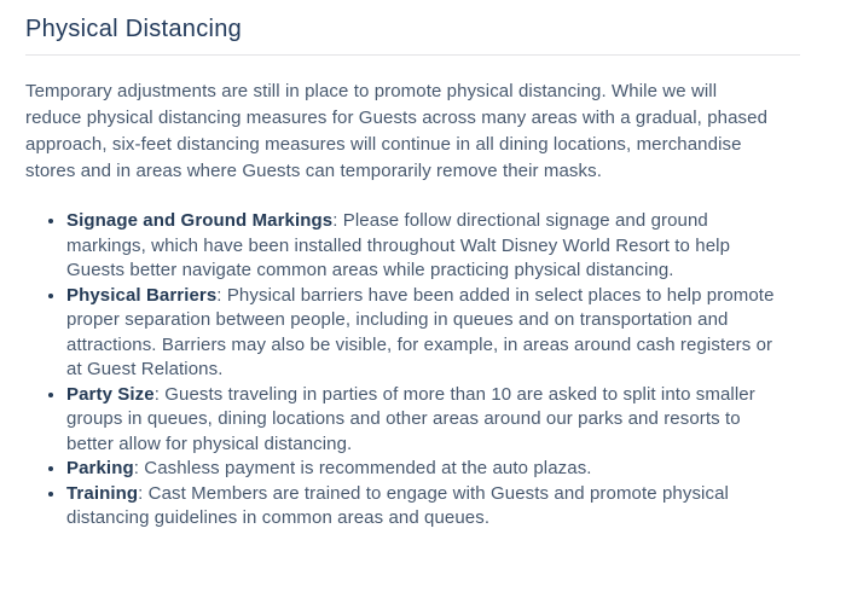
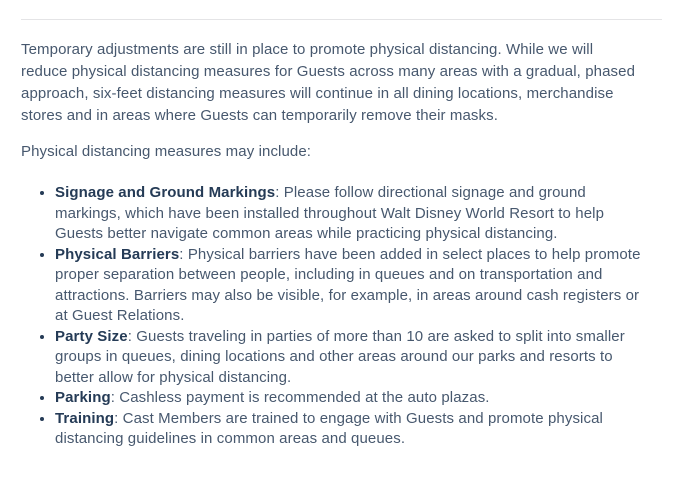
- Physical Distancing
  Temporary adjustments are still in place to promote physical distancing. While we will reduce physical distancing measures for Guests across many areas with a gradual, phased approach, six-feet distancing measures will continue in all dining locations, merchandise stores and in areas where Guests can temporarily remove their masks.
+ Physical distancing measures may include:
  Signage and Ground Markings: Please follow directional signage and ground markings, which have been installed throughout Walt Disney World Resort to help Guests better navigate common areas while practicing physical distancing.
  Physical Barriers: Physical barriers have been added in select places to help promote proper separation between people, including in queues and on transportation and attractions. Barriers may also be visible, for example, in areas around cash registers or at Guest Relations.
  Party Size: Guests traveling in parties of more than 10 are asked to split into smaller groups in queues, dining locations and other areas around our parks and resorts to better allow for physical distancing.
  Parking: Cashless payment is recommended at the auto plazas.
  Training: Cast Members are trained to engage with Guests and promote physical distancing guidelines in common areas and queues.
